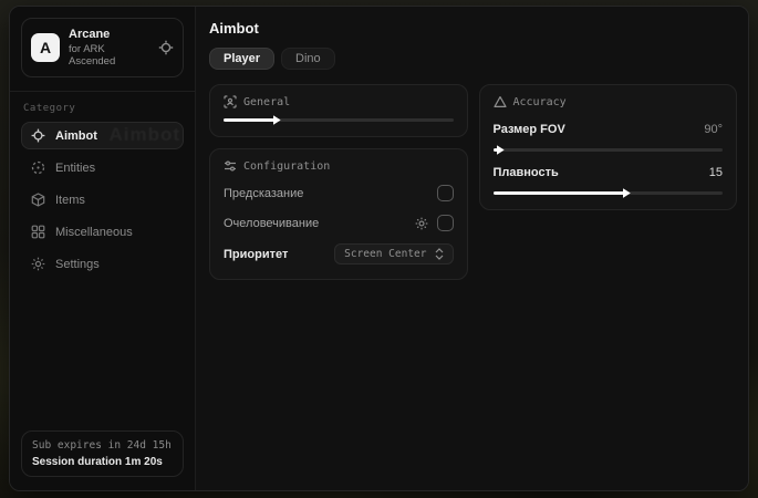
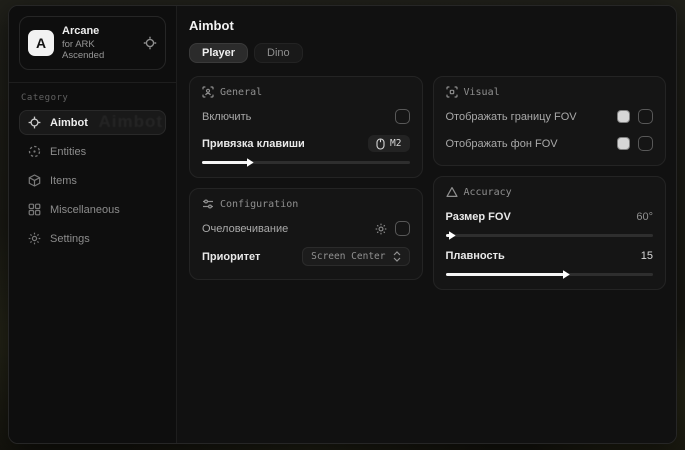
  A
  Arcane
  for ARK Ascended
  Category
  Aimbot
  Aimbot
  Entities
  Items
  Miscellaneous
  Settings
- Sub expires in 24d 15h
- Session duration 1m 20s
  Aimbot
  Player
  Dino
  General
+ Включить
+ Привязка клавиши
+ M2
  Configuration
- Предсказание
  Очеловечивание
  Приоритет
  Screen Center
+ Visual
+ Отображать границу FOV
+ Отображать фон FOV
  Accuracy
  Размер FOV
- 90°
+ 60°
  Плавность
  15
